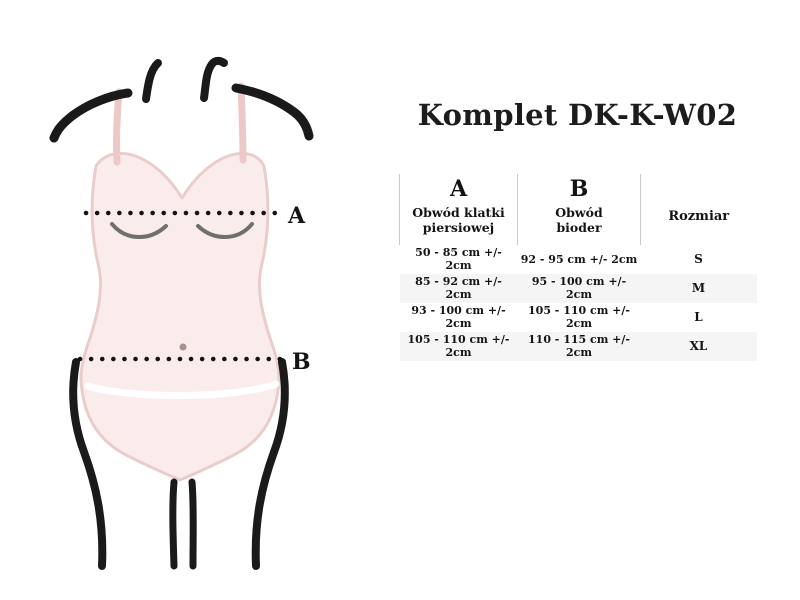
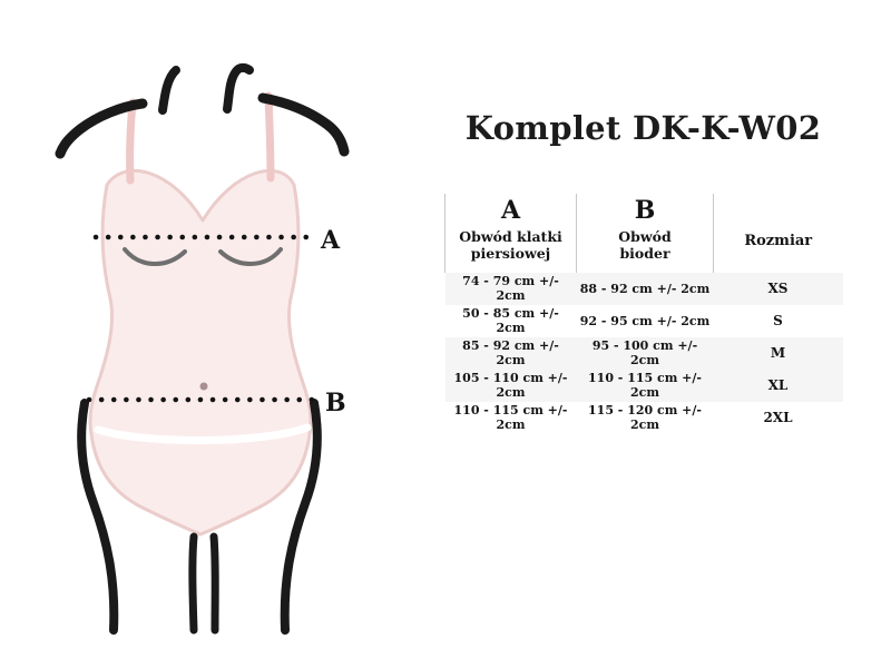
  A
  B
  Komplet DK-K-W02
  A Obwód klatki piersiowej	B Obwód bioder	Rozmiar
+ 74 - 79 cm +/- 2cm	88 - 92 cm +/- 2cm	XS
  50 - 85 cm +/- 2cm	92 - 95 cm +/- 2cm	S
  85 - 92 cm +/- 2cm	95 - 100 cm +/- 2cm	M
- 93 - 100 cm +/- 2cm	105 - 110 cm +/- 2cm	L
  105 - 110 cm +/- 2cm	110 - 115 cm +/- 2cm	XL
+ 110 - 115 cm +/- 2cm	115 - 120 cm +/- 2cm	2XL
